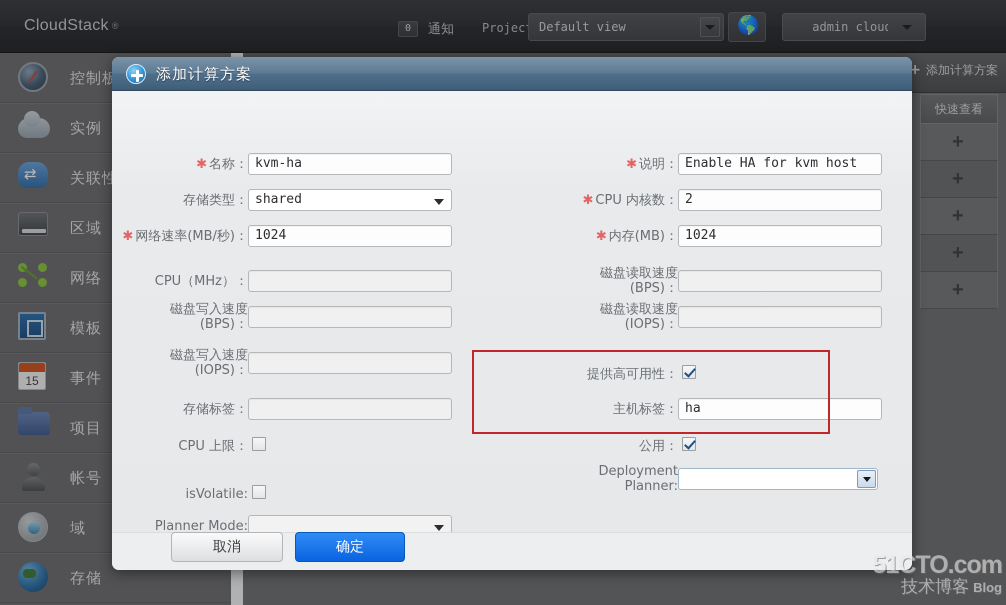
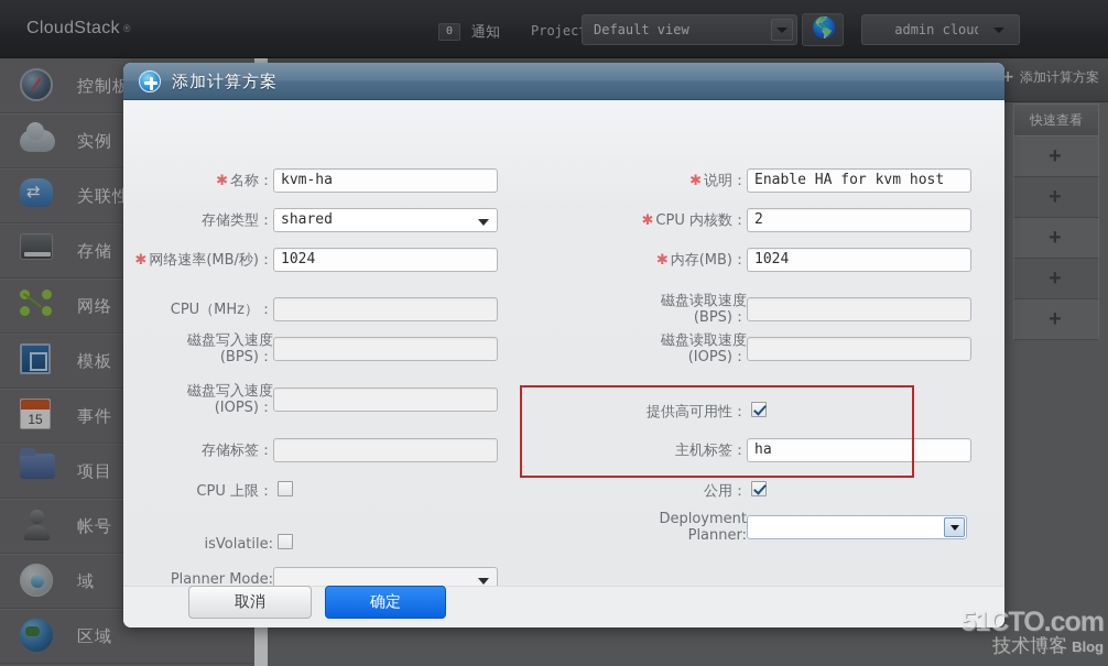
  CloudStack ®
  0
  通知
  Projec
  Default view
  🌎
  admin clou
  + 添加计算方案
  快速查看
  +
  +
  +
  +
  +
  控制板
  实例
  关联性
- 区域
+ 存储
  网络
  模板
  事件
  项目
  帐号
  域
- 存储
+ 区域
  添加计算方案
  ✱ 名称：
  kvm-ha
  存储类型：
  shared
  ✱ 网络速率(MB/秒)：
  1024
  CPU（MHz）：
  磁盘写入速度
  (BPS)：
  磁盘写入速度
  (IOPS)：
  存储标签：
  CPU 上限：
  isVolatile:
  Planner Mode:
  ✱ 说明：
  Enable HA for kvm host
  ✱ CPU 内核数：
  2
  ✱ 内存(MB)：
  1024
  磁盘读取速度
  (BPS)：
  磁盘读取速度
  (IOPS)：
  提供高可用性：
  主机标签：
  ha
  公用：
  Deployment
  Planner:
  取消
  确定
  51CTO.com
  技术博客 Blog
